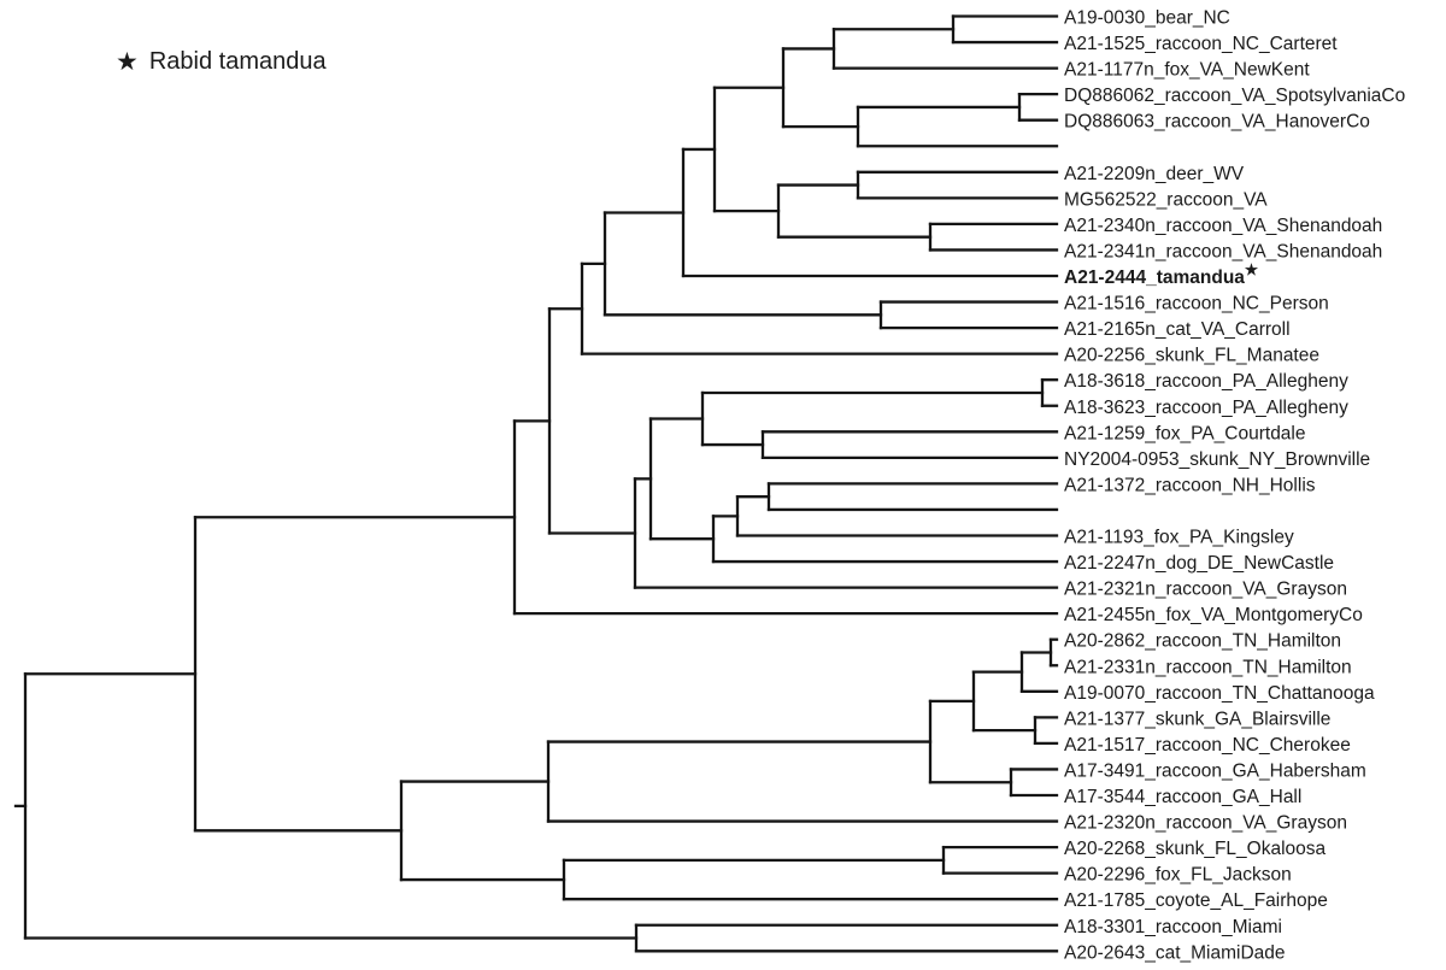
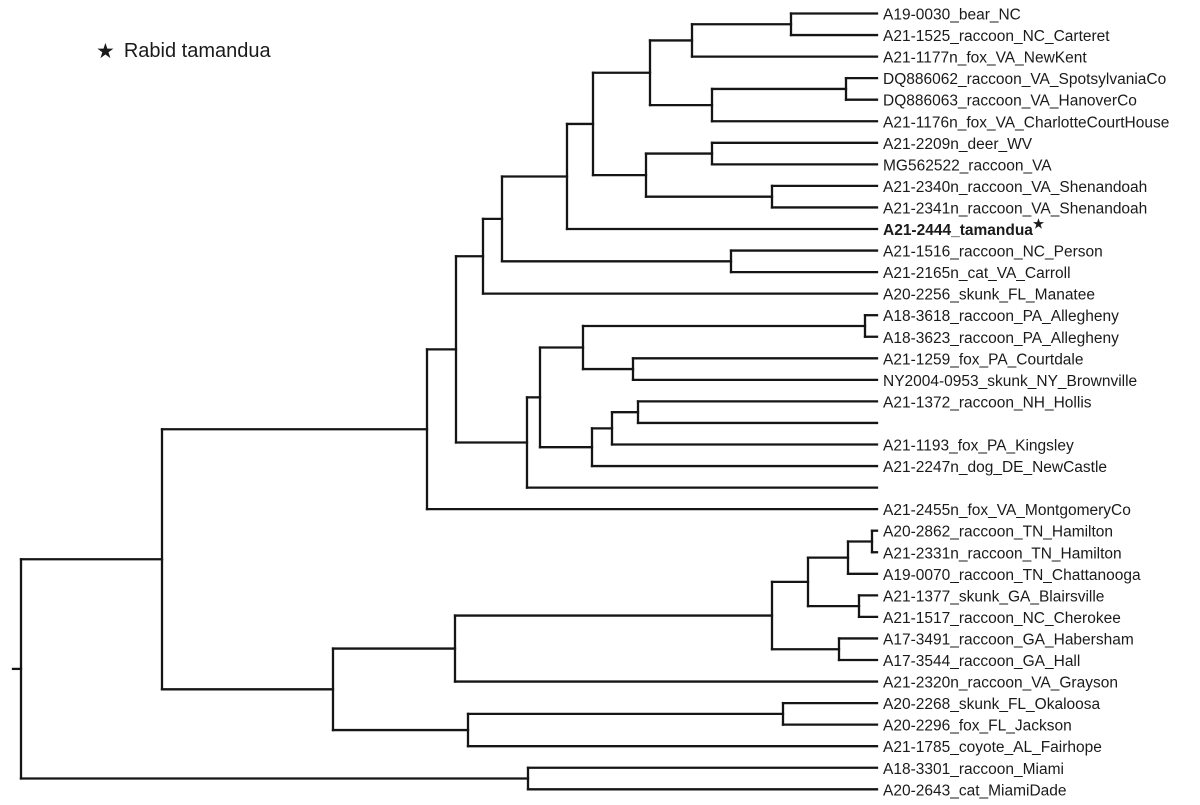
  A19-0030_bear_NC
  A21-1525_raccoon_NC_Carteret
  A21-1177n_fox_VA_NewKent
  DQ886062_raccoon_VA_SpotsylvaniaCo
  DQ886063_raccoon_VA_HanoverCo
+ A21-1176n_fox_VA_CharlotteCourtHouse
  A21-2209n_deer_WV
  MG562522_raccoon_VA
  A21-2340n_raccoon_VA_Shenandoah
  A21-2341n_raccoon_VA_Shenandoah
  A21-2444_tamandua★
  A21-1516_raccoon_NC_Person
  A21-2165n_cat_VA_Carroll
  A20-2256_skunk_FL_Manatee
  A18-3618_raccoon_PA_Allegheny
  A18-3623_raccoon_PA_Allegheny
  A21-1259_fox_PA_Courtdale
  NY2004-0953_skunk_NY_Brownville
  A21-1372_raccoon_NH_Hollis
  A21-1193_fox_PA_Kingsley
  A21-2247n_dog_DE_NewCastle
- A21-2321n_raccoon_VA_Grayson
  A21-2455n_fox_VA_MontgomeryCo
  A20-2862_raccoon_TN_Hamilton
  A21-2331n_raccoon_TN_Hamilton
  A19-0070_raccoon_TN_Chattanooga
  A21-1377_skunk_GA_Blairsville
  A21-1517_raccoon_NC_Cherokee
  A17-3491_raccoon_GA_Habersham
  A17-3544_raccoon_GA_Hall
  A21-2320n_raccoon_VA_Grayson
  A20-2268_skunk_FL_Okaloosa
  A20-2296_fox_FL_Jackson
  A21-1785_coyote_AL_Fairhope
  A18-3301_raccoon_Miami
  A20-2643_cat_MiamiDade
  ★
  Rabid tamandua
